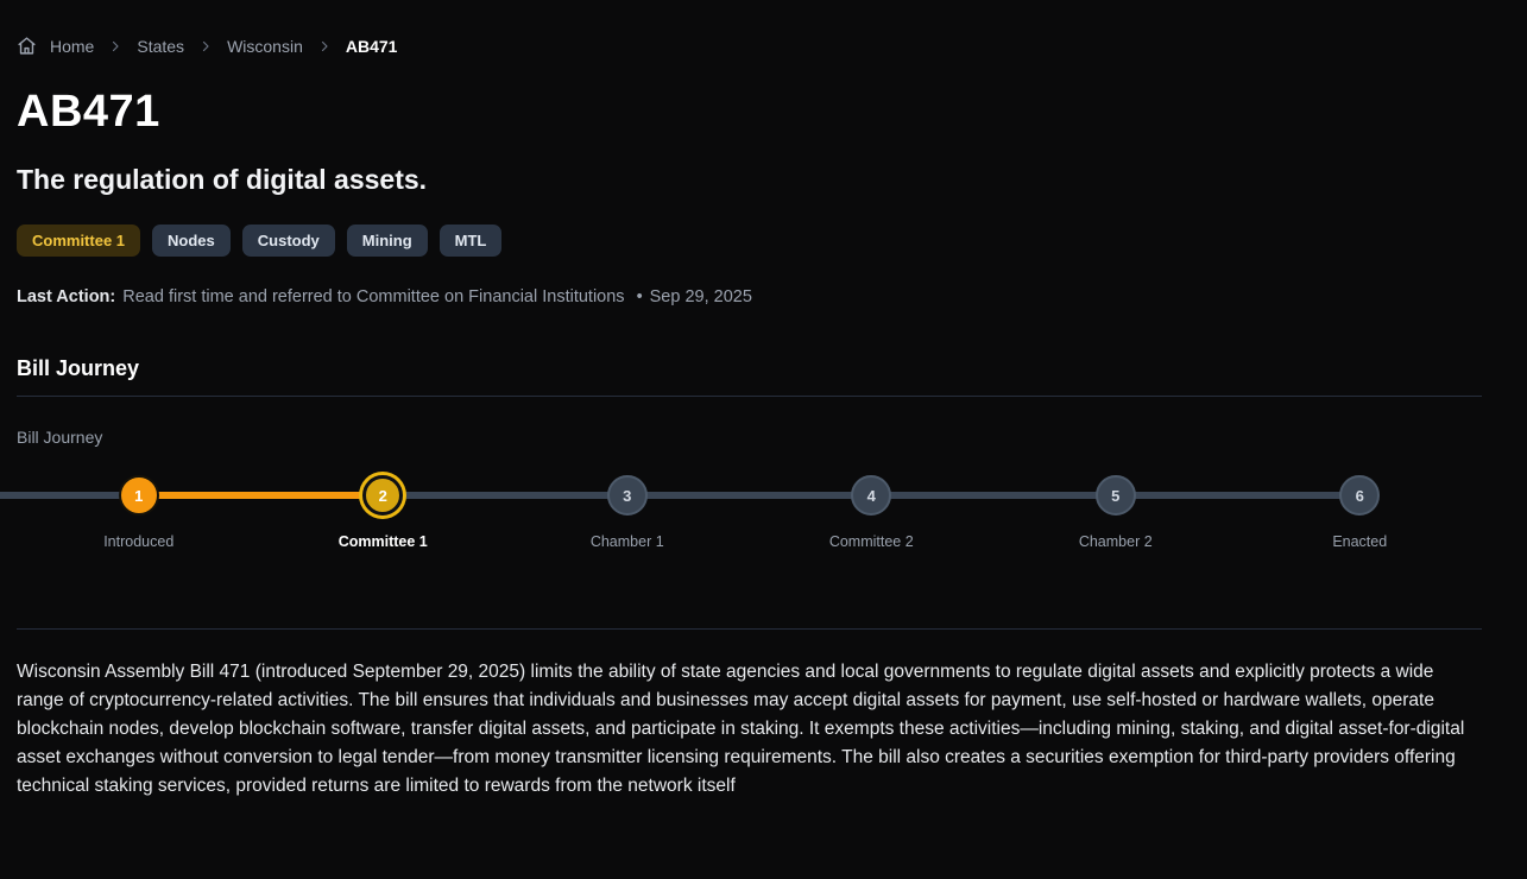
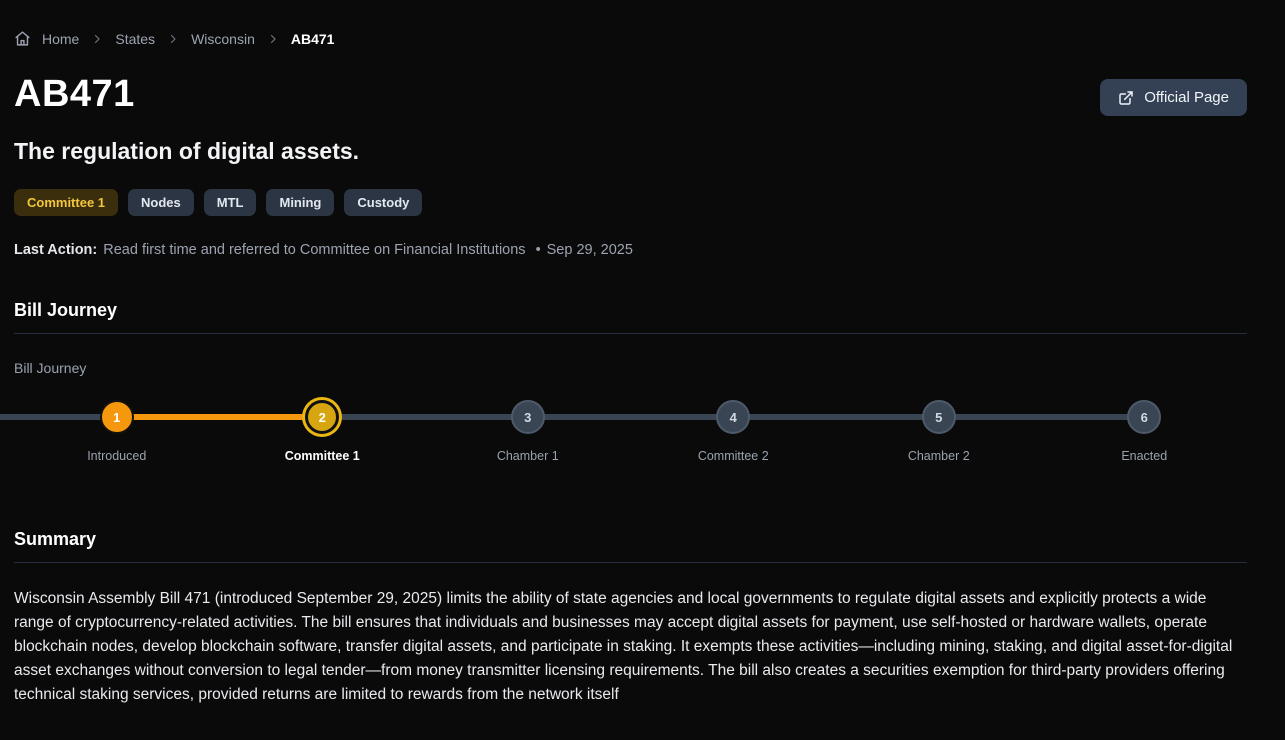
  Home
  States
  Wisconsin
  AB471
  AB471
+ Official Page
  The regulation of digital assets.
  Committee 1
  Nodes
- Custody
+ MTL
  Mining
- MTL
+ Custody
  Last Action:
  Read first time and referred to Committee on Financial Institutions
  •
  Sep 29, 2025
  Bill Journey
  Bill Journey
  1
  Introduced
  2
  Committee 1
  3
  Chamber 1
  4
  Committee 2
  5
  Chamber 2
  6
  Enacted
+ Summary
  Wisconsin Assembly Bill 471 (introduced September 29, 2025) limits the ability of state agencies and local governments to regulate digital assets and explicitly protects a wide range of cryptocurrency-related activities. The bill ensures that individuals and businesses may accept digital assets for payment, use self-hosted or hardware wallets, operate blockchain nodes, develop blockchain software, transfer digital assets, and participate in staking. It exempts these activities—including mining, staking, and digital asset-for-digital asset exchanges without conversion to legal tender—from money transmitter licensing requirements. The bill also creates a securities exemption for third-party providers offering technical staking services, provided returns are limited to rewards from the network itself
